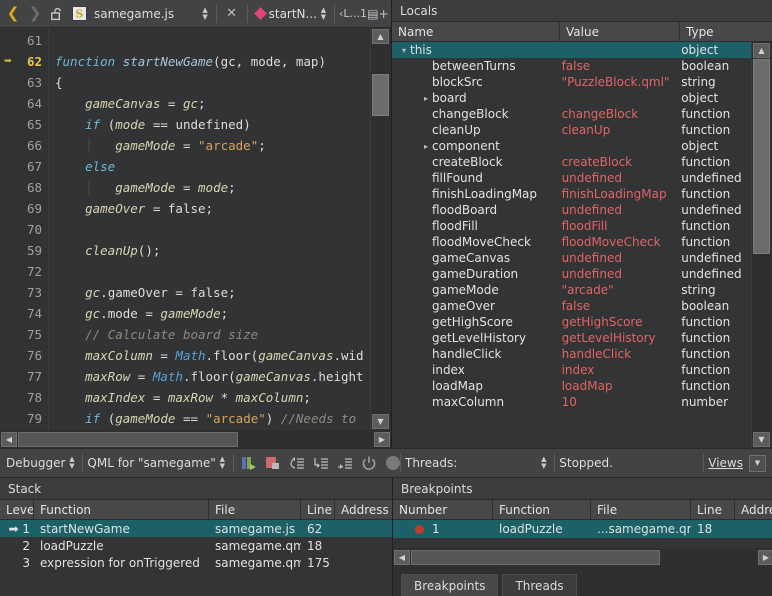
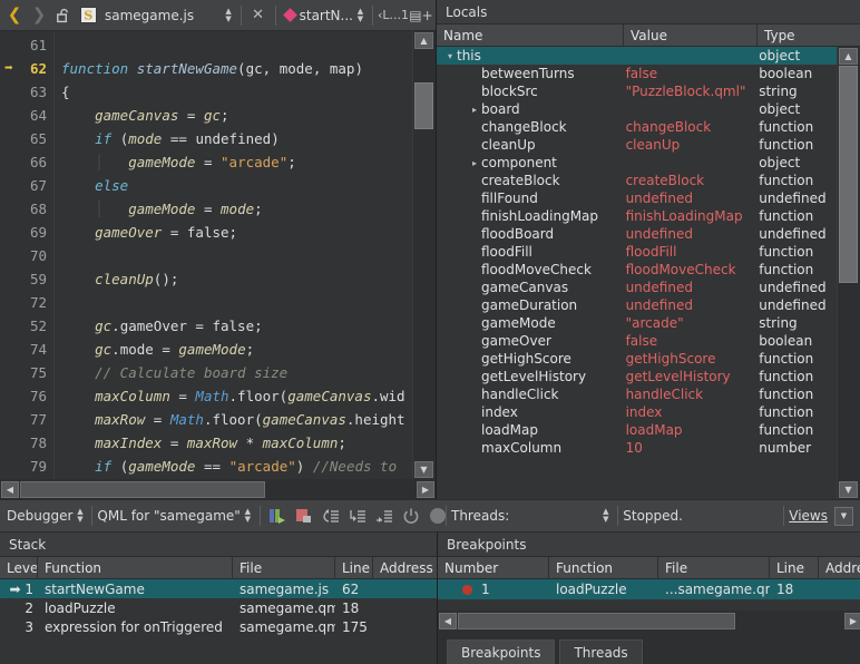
  ❮
  ❯
  S
  samegame.js
  ▲
  ▼
  ✕
  startN...
  ▲
  ▼
  ‹L...1
  ▤+
  61
  ➡
  62
  63
  64
  65
  66
  67
  68
  69
  70
  59
  72
- 73
+ 52
  74
  75
  76
  77
  78
  79
  function startNewGame(gc, mode, map)
  {
  gameCanvas = gc;
  if (mode == undefined)
  gameMode = "arcade";
  else
  gameMode = mode;
  gameOver = false;
  cleanUp();
  gc.gameOver = false;
  gc.mode = gameMode;
  // Calculate board size
  maxColumn = Math.floor(gameCanvas.wid
  maxRow = Math.floor(gameCanvas.height
  maxIndex = maxRow * maxColumn;
  if (gameMode == "arcade") //Needs to
  ▲
  ▼
  ◀
  ▶
  Locals
  Name
  Value
  Type
  ▾
  this
  object
  betweenTurns
  false
  boolean
  blockSrc
  "PuzzleBlock.qml"
  string
  ▸
  board
  object
  changeBlock
  changeBlock
  function
  cleanUp
  cleanUp
  function
  ▸
  component
  object
  createBlock
  createBlock
  function
  fillFound
  undefined
  undefined
  finishLoadingMap
  finishLoadingMap
  function
  floodBoard
  undefined
  undefined
  floodFill
  floodFill
  function
  floodMoveCheck
  floodMoveCheck
  function
  gameCanvas
  undefined
  undefined
  gameDuration
  undefined
  undefined
  gameMode
  "arcade"
  string
  gameOver
  false
  boolean
  getHighScore
  getHighScore
  function
  getLevelHistory
  getLevelHistory
  function
  handleClick
  handleClick
  function
  index
  index
  function
  loadMap
  loadMap
  function
  maxColumn
  10
  number
  ▲
  ▼
  Debugger
  ▲
  ▼
  QML for "samegame"
  ▲
  ▼
  Threads:
  ▲
  ▼
  Stopped.
  Views
  ▼
  Stack
  Leve
  Function
  File
  Line
  Address
  ➡ 1
  startNewGame
  samegame.js
  62
  2
  loadPuzzle
  samegame.qm
  18
  3
  expression for onTriggered
  samegame.qm
  175
  Breakpoints
  Number
  Function
  File
  Line
  Addr
  1
  loadPuzzle
  ...samegame.q
  18
  ◀
  ▶
  Breakpoints
  Threads
